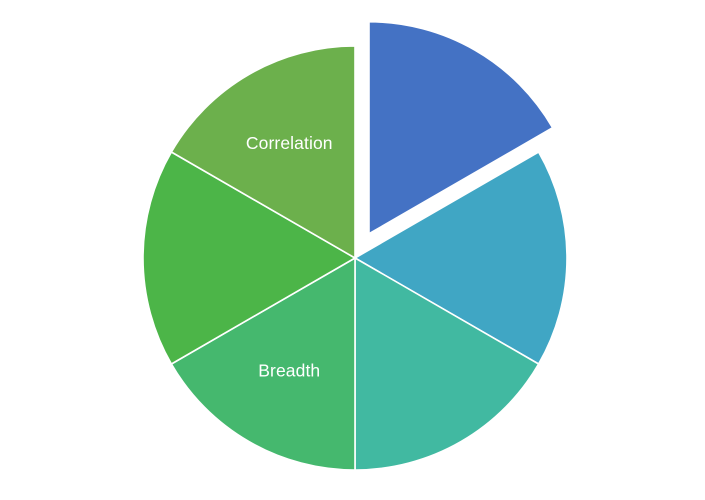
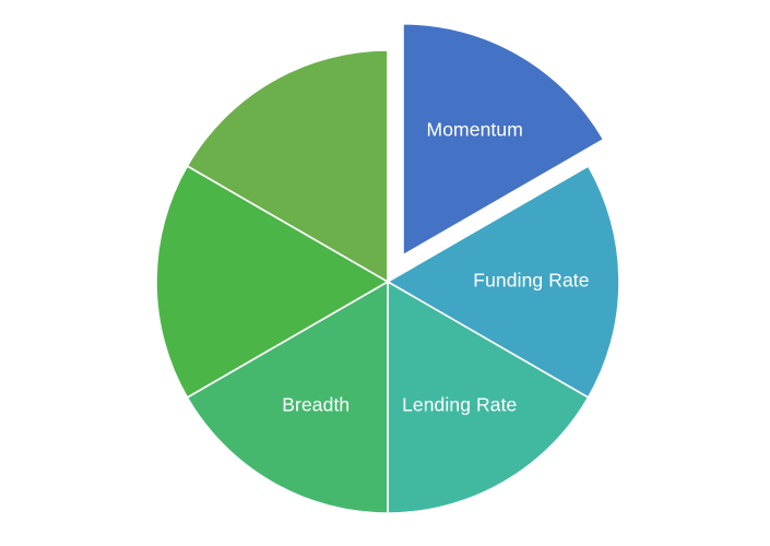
+ Momentum
+ Funding Rate
+ Lending Rate
  Breadth
- Correlation
